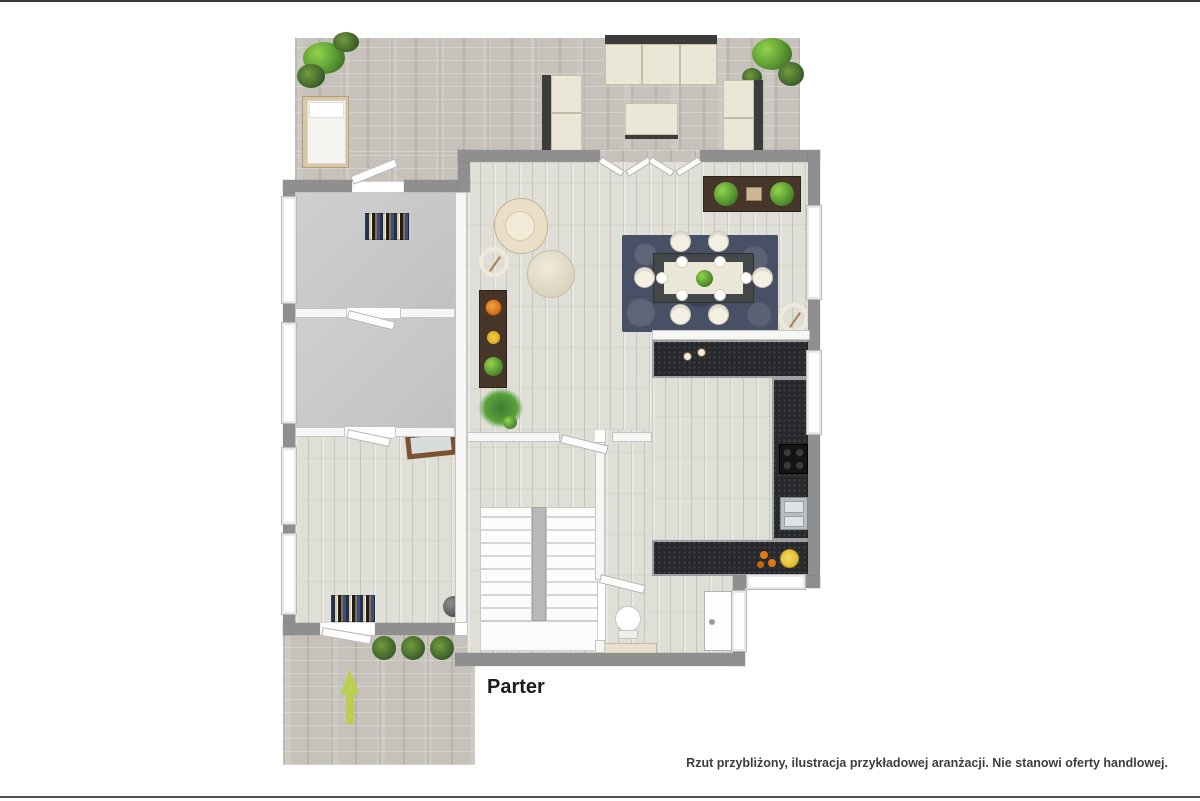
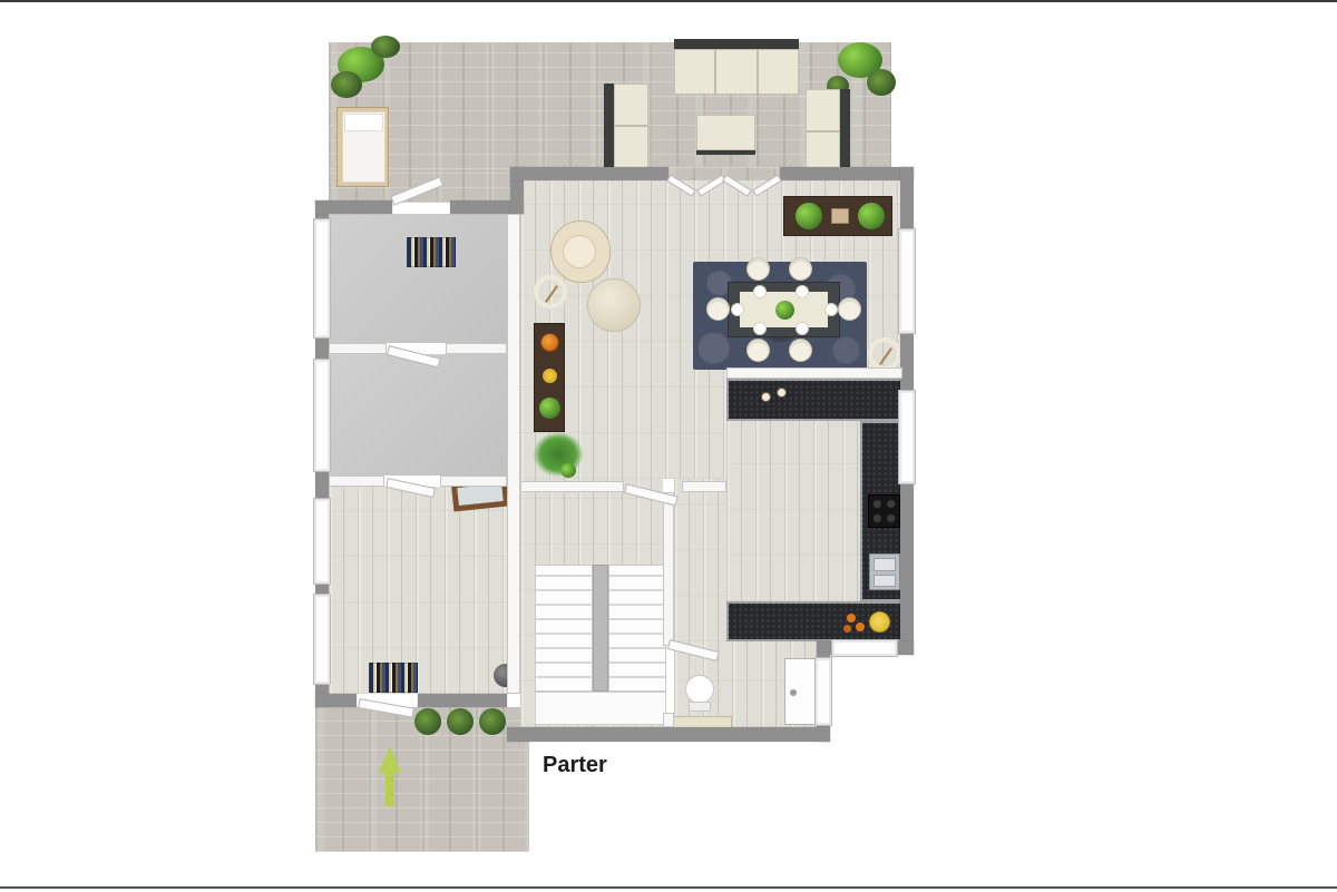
  Parter
- Rzut przybliżony, ilustracja przykładowej aranżacji. Nie stanowi oferty handlowej.
